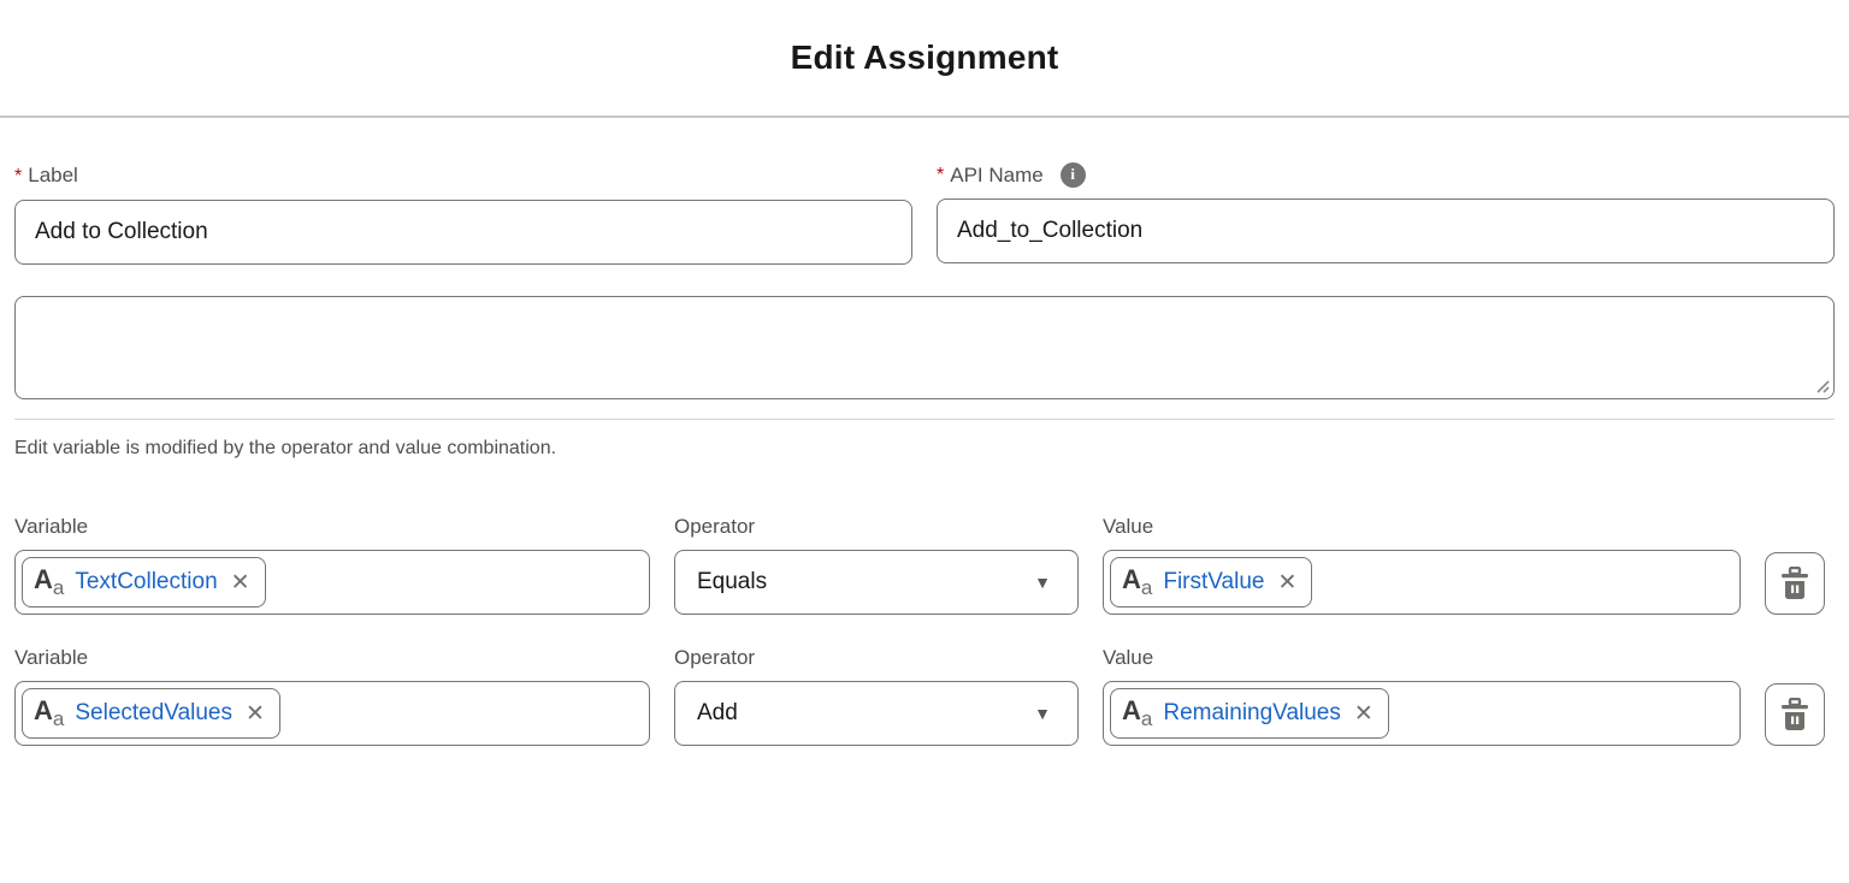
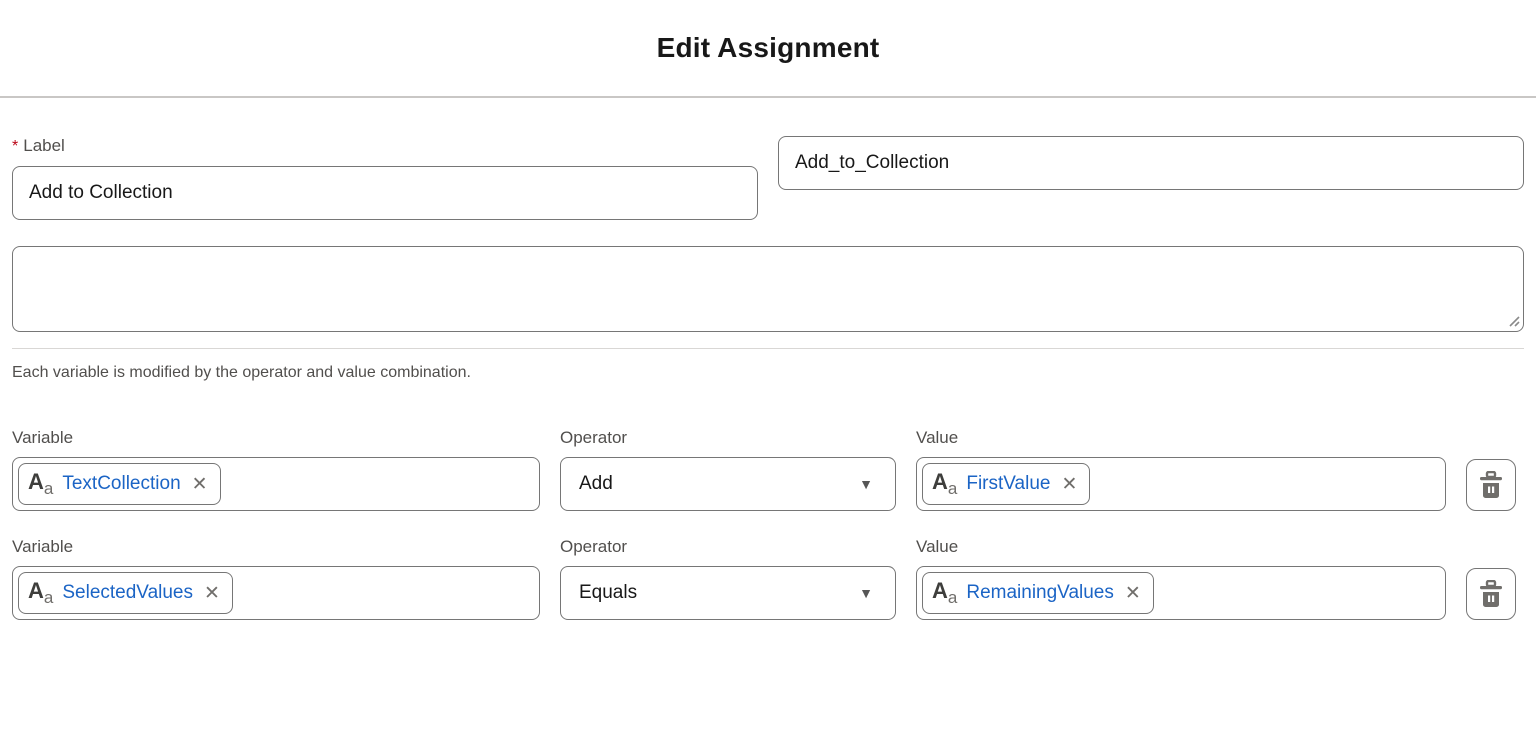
  Edit Assignment
  * Label
  Add to Collection
- *
- API Name
- i
  Add_to_Collection
- Edit variable is modified by the operator and value combination.
+ Each variable is modified by the operator and value combination.
  Variable
  A
  a
  TextCollection
  ✕
  Operator
- Equals
+ Add
  ▼
  Value
  A
  a
  FirstValue
  ✕
  Variable
  A
  a
  SelectedValues
  ✕
  Operator
- Add
+ Equals
  ▼
  Value
  A
  a
  RemainingValues
  ✕
